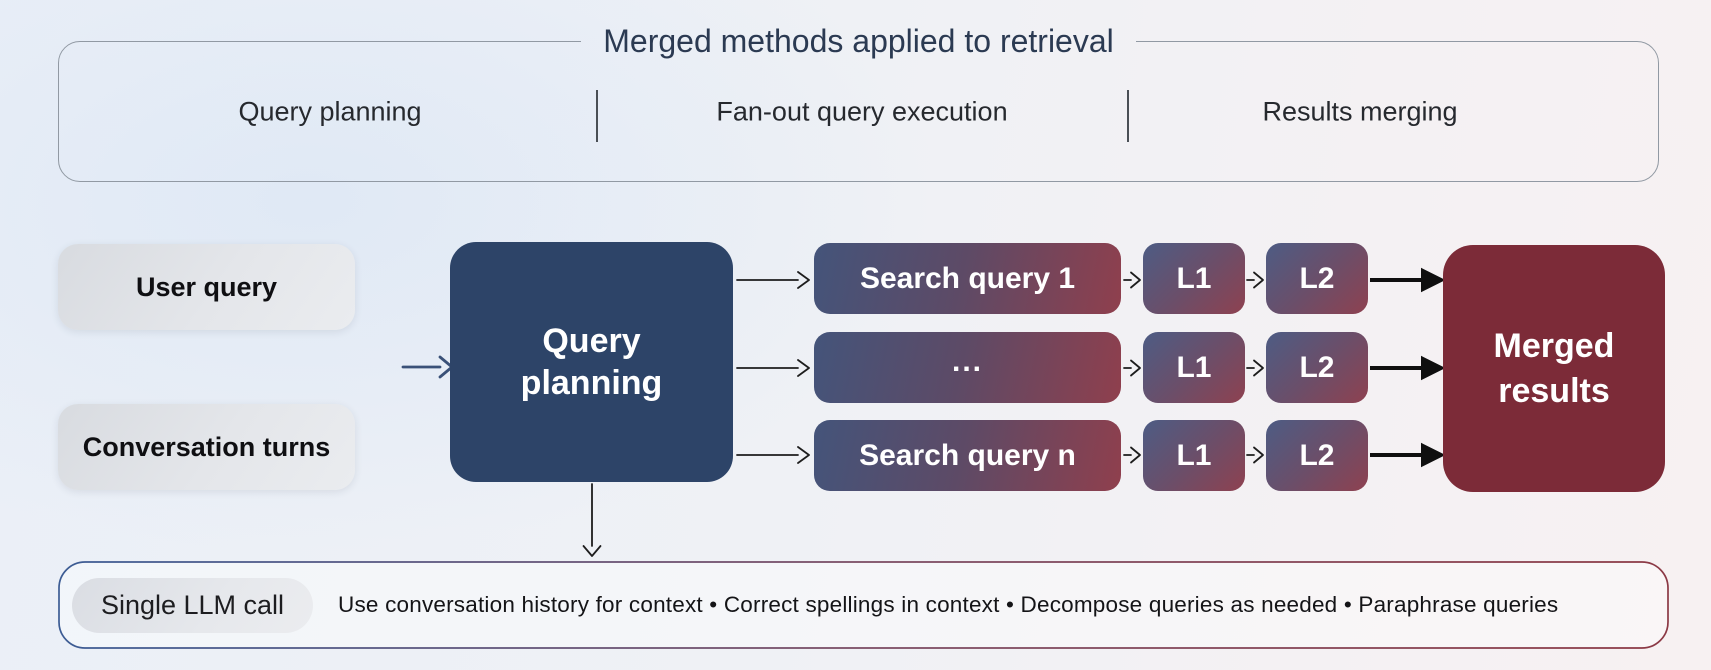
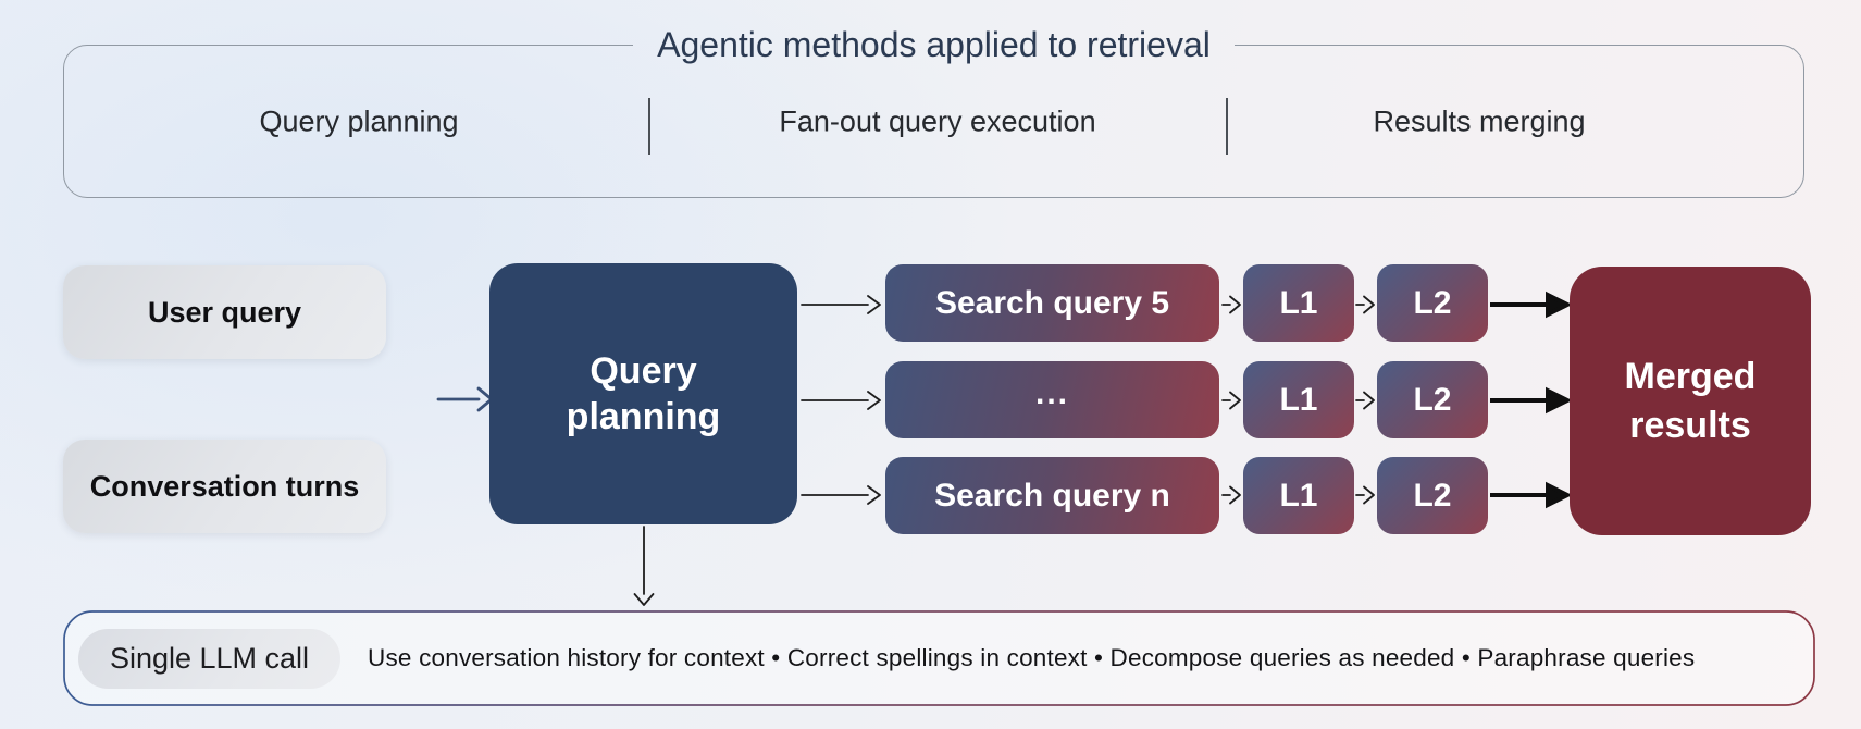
- Merged methods applied to retrieval
+ Agentic methods applied to retrieval
  Query planning
  Fan-out query execution
  Results merging
  User query
  Conversation turns
  Query planning
- Search query 1
+ Search query 5
  L1
  L2
  ...
  L1
  L2
  Search query n
  L1
  L2
  Merged results
  Single LLM call
  Use conversation history for context • Correct spellings in context • Decompose queries as needed • Paraphrase queries
